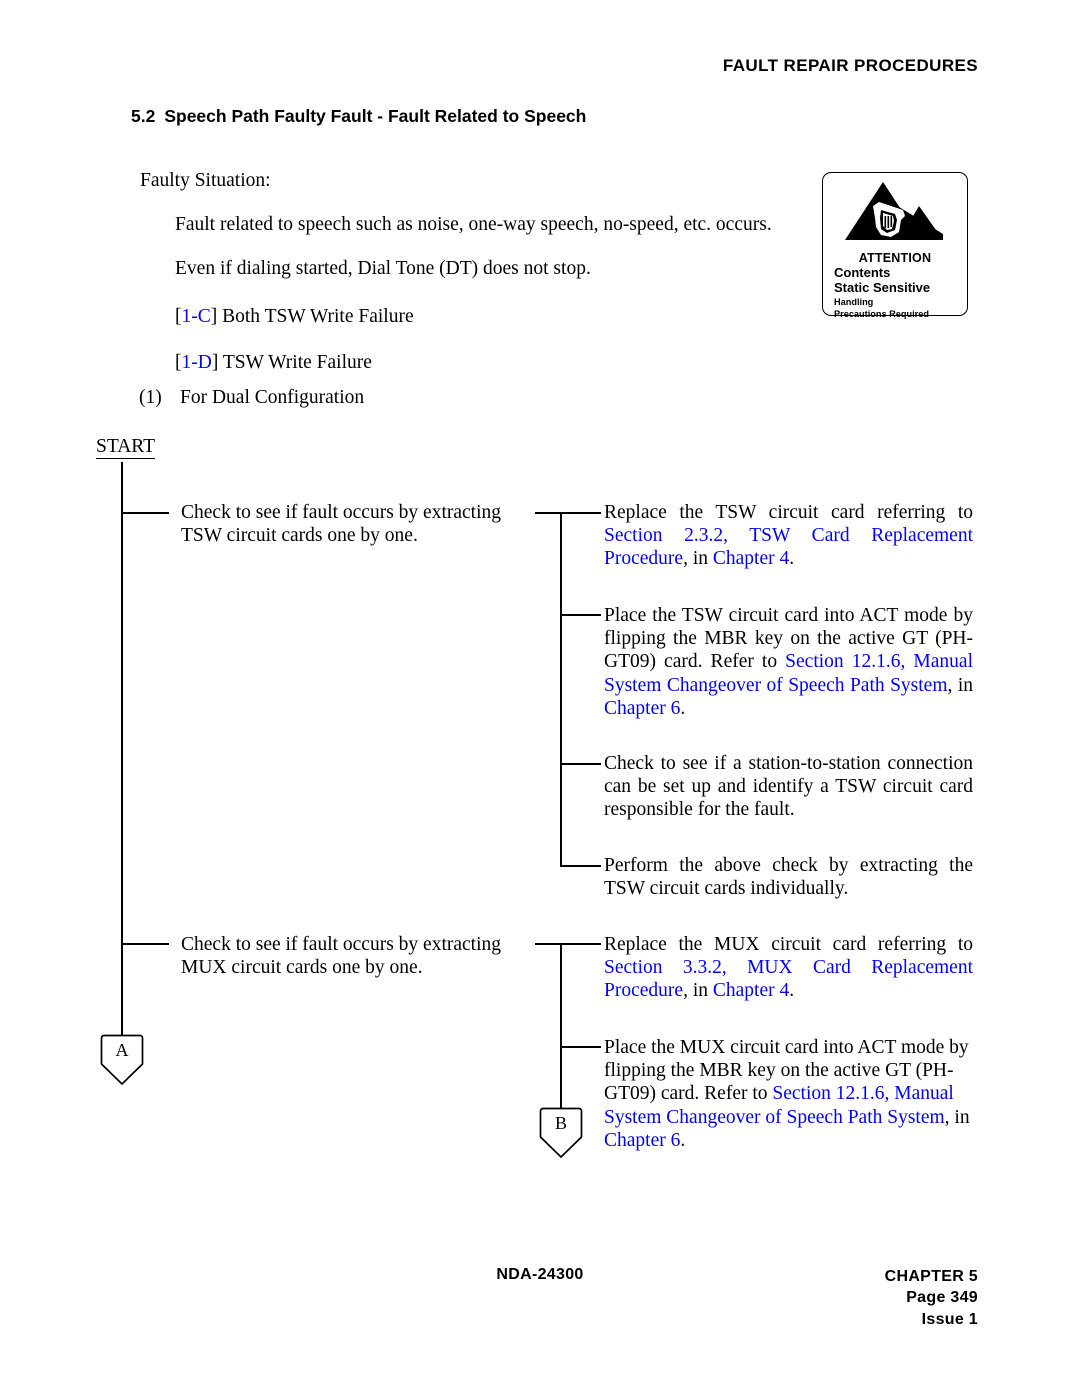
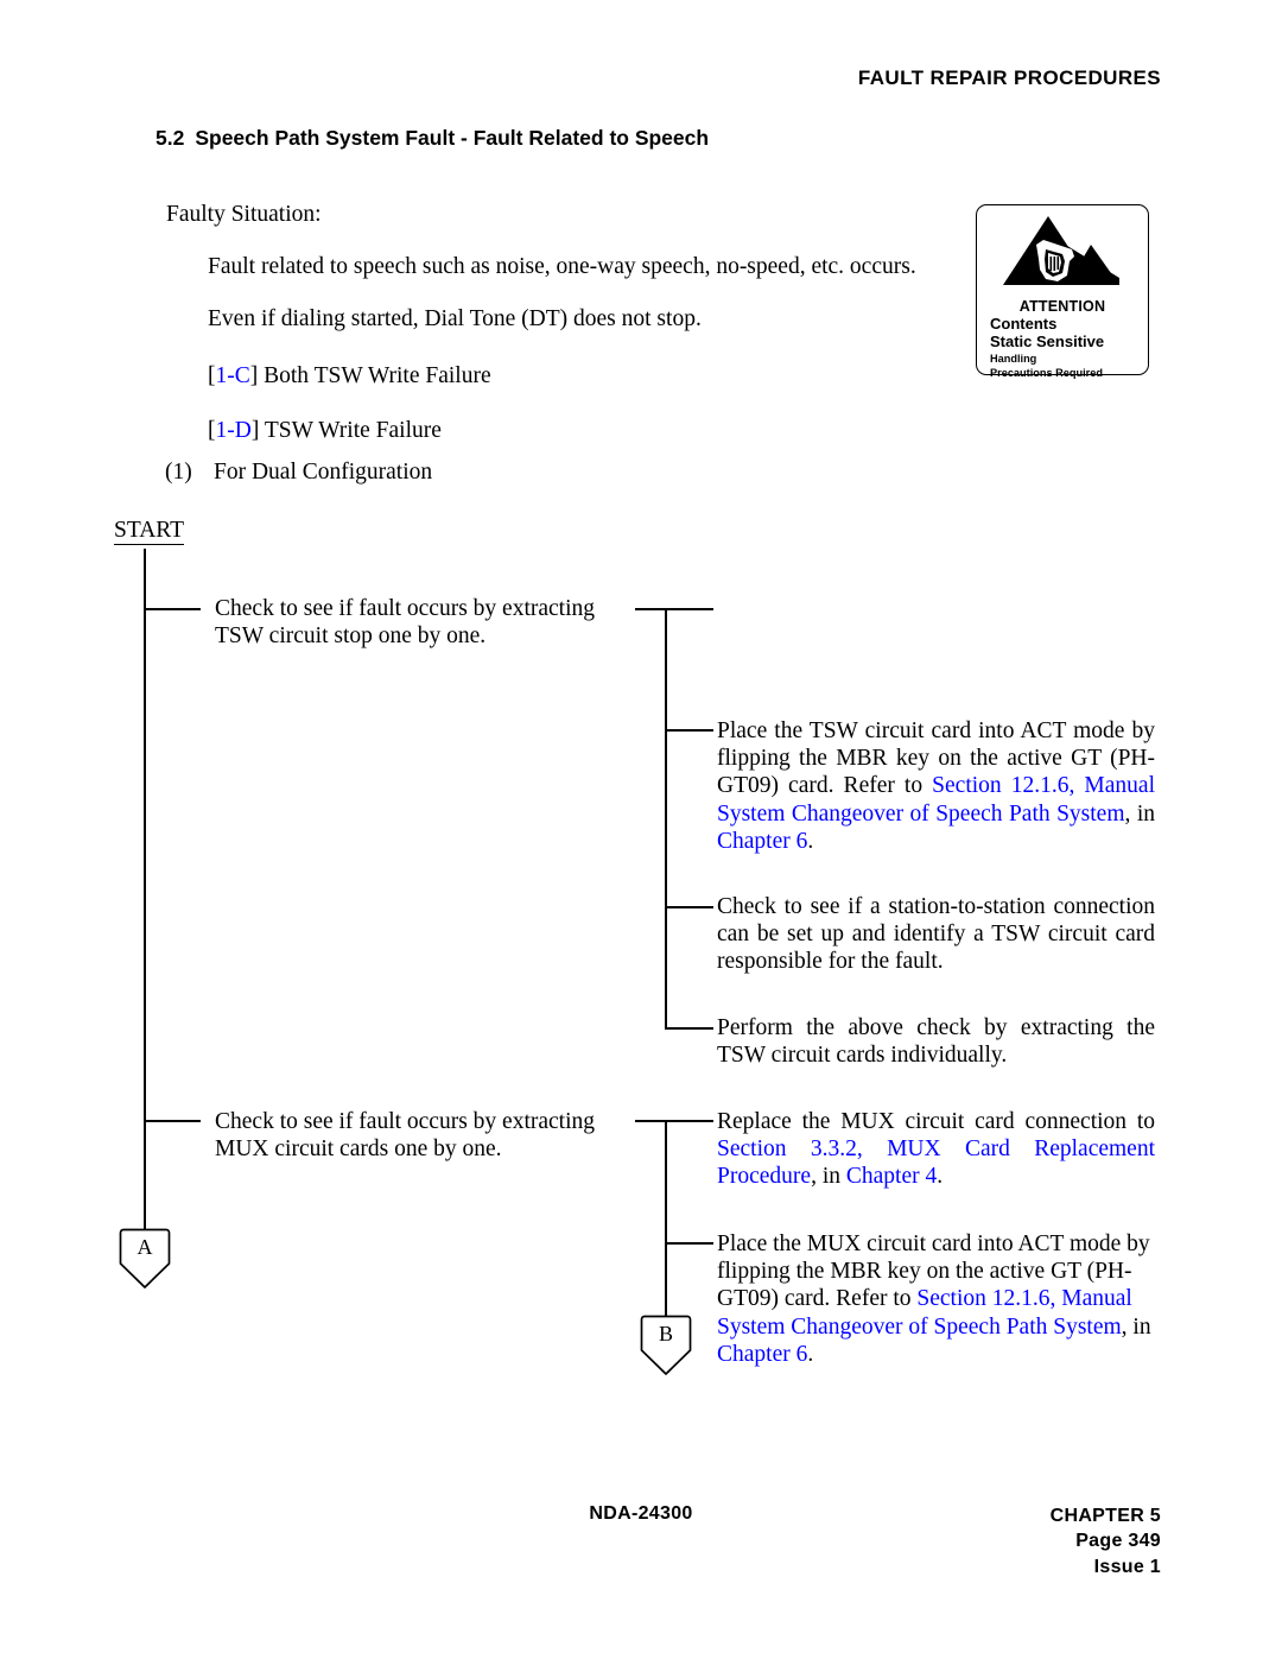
  FAULT REPAIR PROCEDURES
- 5.2 Speech Path Faulty Fault - Fault Related to Speech
+ 5.2 Speech Path System Fault - Fault Related to Speech
  Faulty Situation:
  Fault related to speech such as noise, one-way speech, no-speed, etc. occurs.
  Even if dialing started, Dial Tone (DT) does not stop.
  [1-C] Both TSW Write Failure
  [1-D] TSW Write Failure
  (1)
  For Dual Configuration
  ATTENTION
  Contents
  Static Sensitive
  Handling
  Precautions Required
  START
  A
  Check to see if fault occurs by extracting
- TSW circuit cards one by one.
+ TSW circuit stop one by one.
- Replace the TSW circuit card referring to Section 2.3.2, TSW Card Replacement Procedure, in Chapter 4.
  Place the TSW circuit card into ACT mode by flipping the MBR key on the active GT (PH-GT09) card. Refer to Section 12.1.6, Manual System Changeover of Speech Path System, in Chapter 6.
  Check to see if a station-to-station connection can be set up and identify a TSW circuit card responsible for the fault.
  Perform the above check by extracting the TSW circuit cards individually.
  Check to see if fault occurs by extracting
  MUX circuit cards one by one.
  B
- Replace the MUX circuit card referring to Section 3.3.2, MUX Card Replacement Procedure, in Chapter 4.
+ Replace the MUX circuit card connection to Section 3.3.2, MUX Card Replacement Procedure, in Chapter 4.
  Place the MUX circuit card into ACT mode by flipping the MBR key on the active GT (PH-GT09) card. Refer to Section 12.1.6, Manual System Changeover of Speech Path System, in Chapter 6.
  NDA-24300
  CHAPTER 5
  Page 349
  Issue 1
